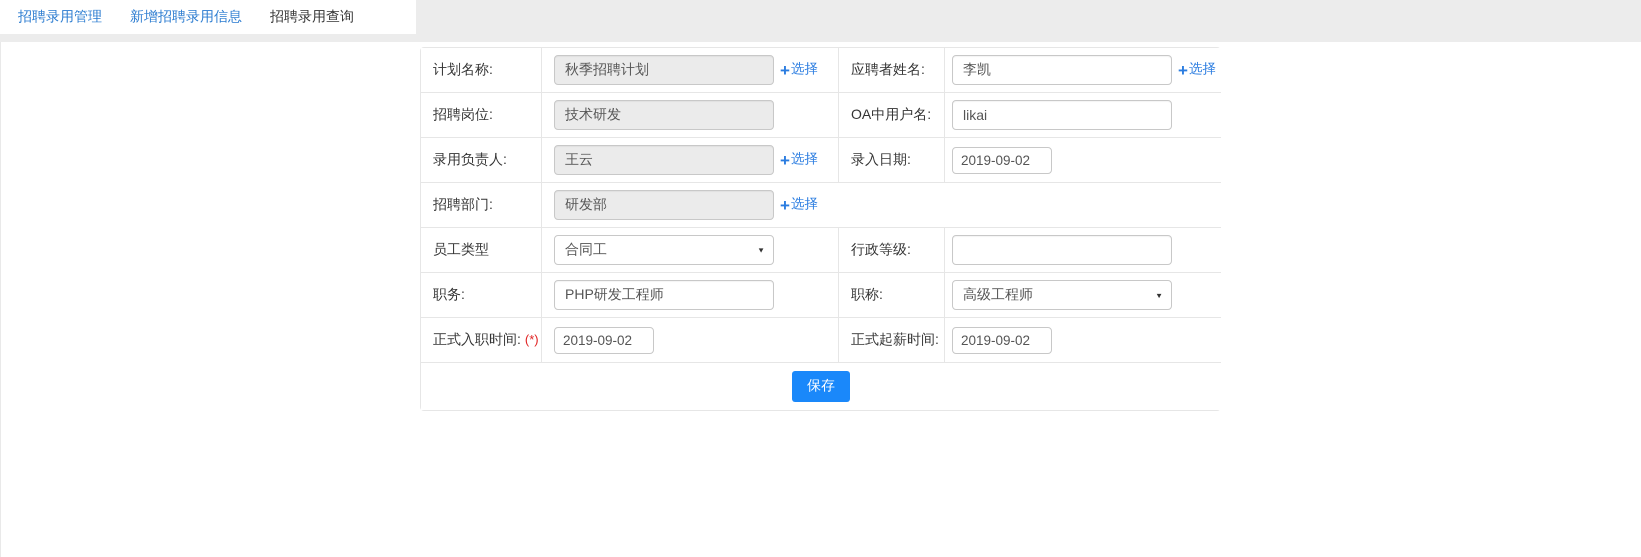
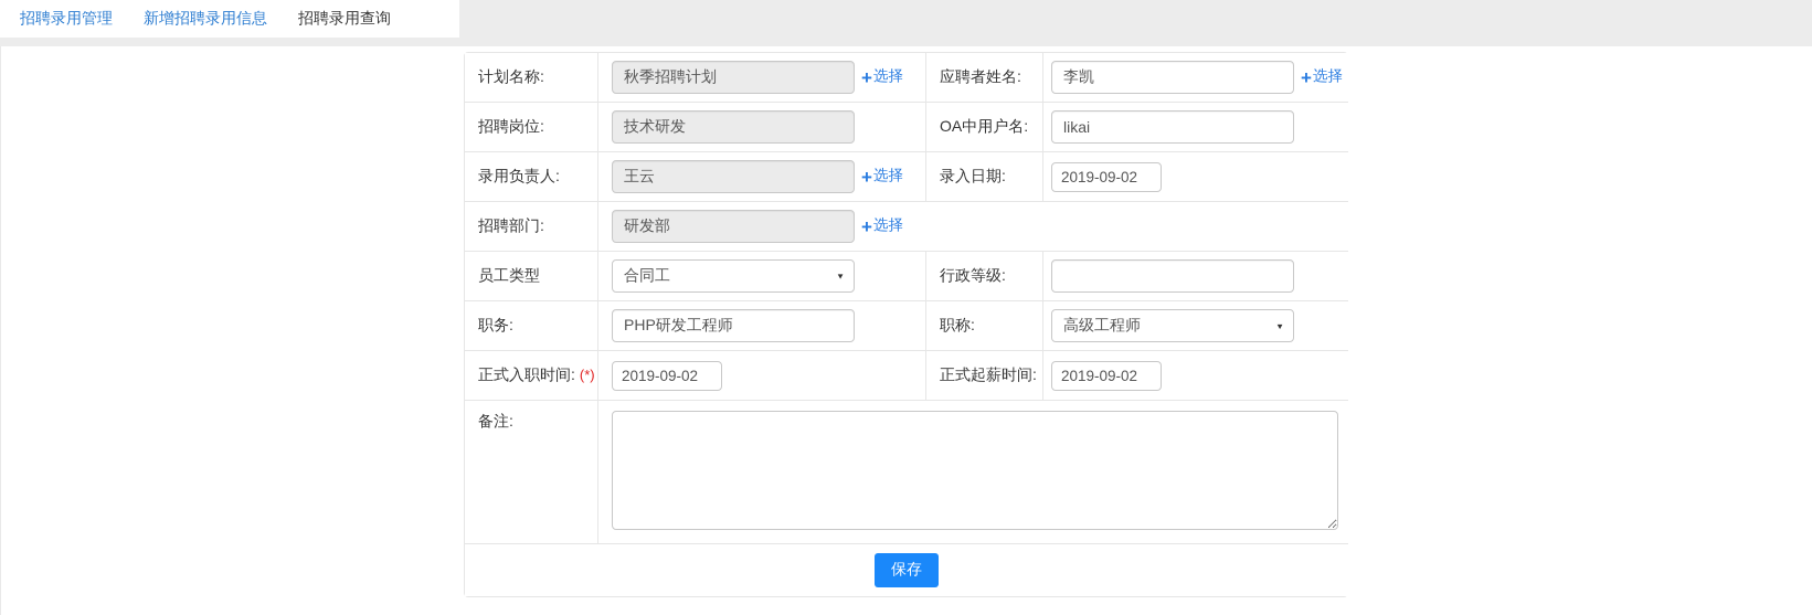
  招聘录用管理
  新增招聘录用信息
  招聘录用查询
  计划名称:	秋季招聘计划 +选择	应聘者姓名:	李凯 +选择
  招聘岗位:	技术研发	OA中用户名:	likai
  录用负责人:	王云 +选择	录入日期:	2019-09-02
  招聘部门:	研发部 +选择
  员工类型	合同工 ▼	行政等级:
  职务:	PHP研发工程师	职称:	高级工程师 ▼
  正式入职时间: (*)	2019-09-02	正式起薪时间:	2019-09-02
+ 备注:
  保存
